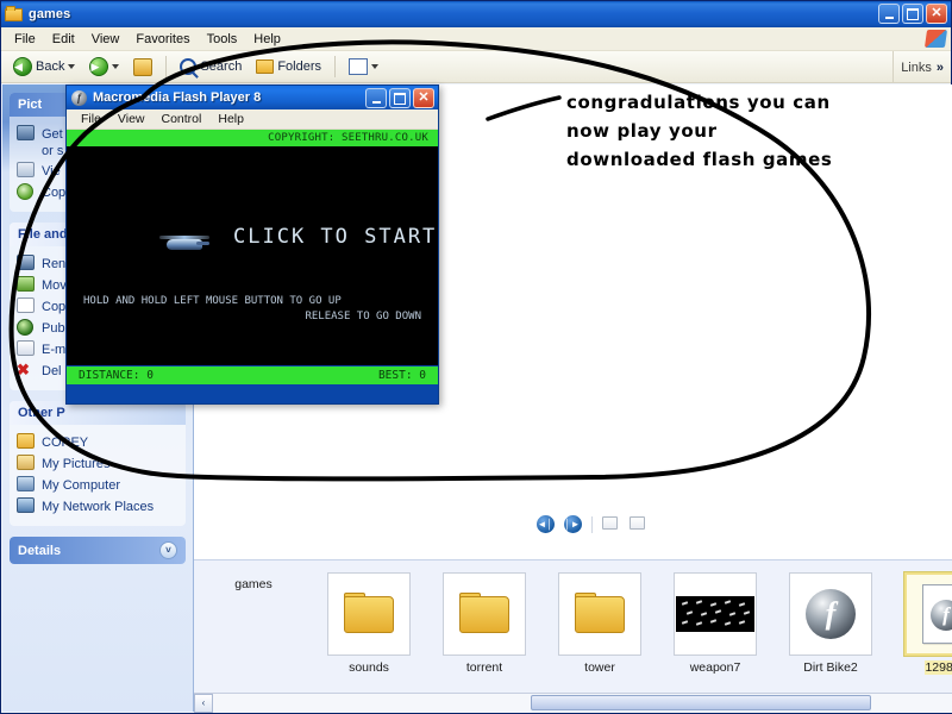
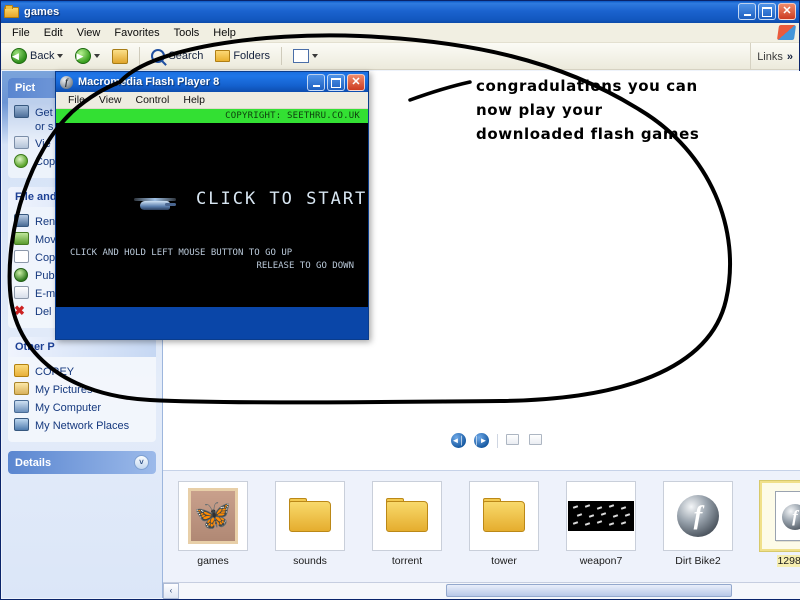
  games
  ✕
  File
  Edit
  View
  Favorites
  Tools
  Help
  ◀
  Back
  ▶
  earch
  Folders
  Links
  »
  Pict
  Get
  or s
  Cop
  Fle and
  Ren
  Mov
  Cop
  Pub
  E-m
  ✖
  Del
  Oter P
  COEY
  My Picture
  My Computer
  My Network Places
  Details
  ˅
  ◄│
  │►
+ 🦋
  games
  sounds
  torrent
  tower
  weapon7
  f
  Dirt Bike2
  f
  ‹
  f
  Macroedia Flash Player 8
  ✕
  File
  View
  Control
  Help
  COPYRIGHT: SEETHRU.CO.UK
  CLICK TO START
- HOLD AND HOLD LEFT MOUSE BUTTON TO GO UP
+ CLICK AND HOLD LEFT MOUSE BUTTON TO GO UP
  RELEASE TO GO DOWN
- DISTANCE: 0
- BEST: 0
  congradulations you can
  now play your
  downloaded flash games
